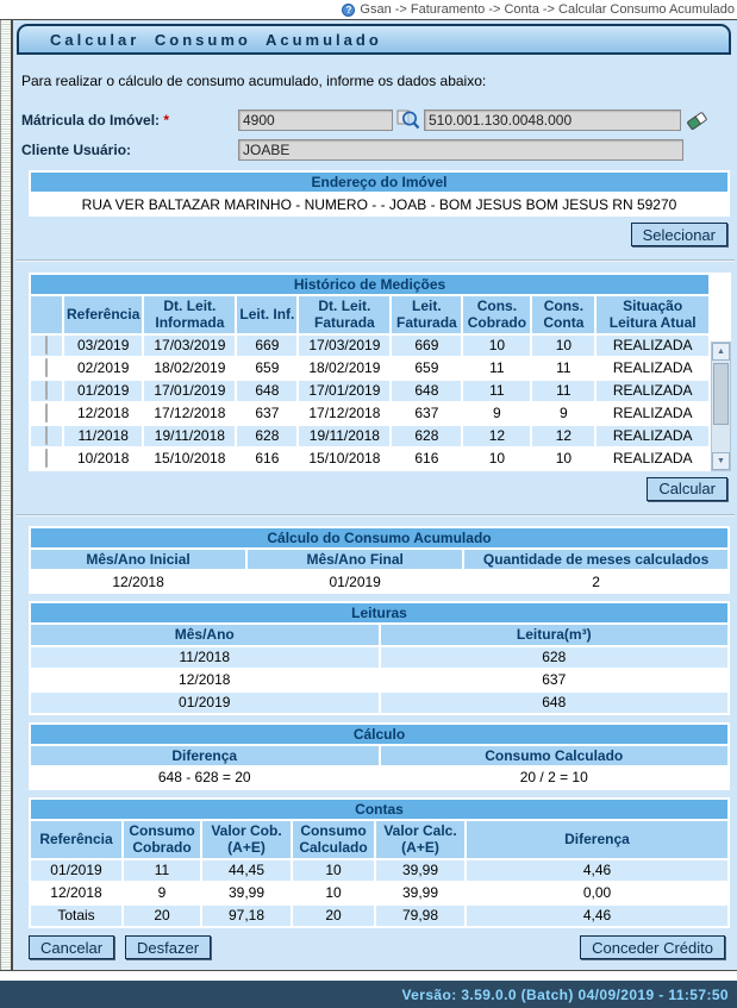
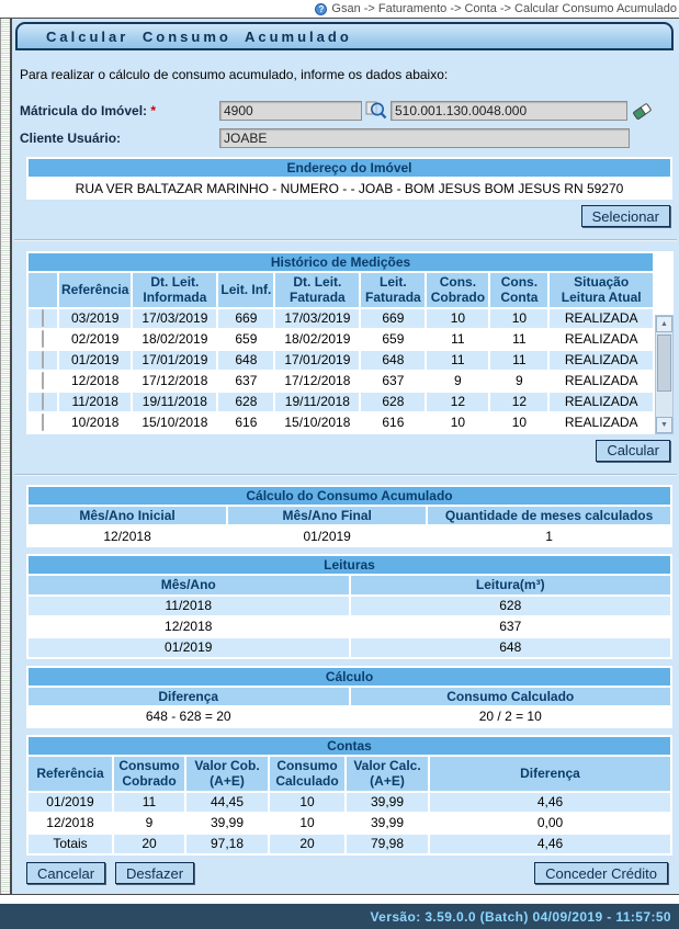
  ?
  Gsan -> Faturamento -> Conta -> Calcular Consumo Acumulado
  Calcular Consumo Acumulado
  Para realizar o cálculo de consumo acumulado, informe os dados abaixo:
  Mátricula do Imóvel: *
  4900
  510.001.130.0048.000
  Cliente Usuário:
  JOABE
  Endereço do Imóvel
  RUA VER BALTAZAR MARINHO - NUMERO - - JOAB - BOM JESUS BOM JESUS RN 59270
  Selecionar
  Histórico de Medições
  	Referência	Dt. Leit. Informada	Leit. Inf.	Dt. Leit. Faturada	Leit. Faturada	Cons. Cobrado	Cons. Conta	Situação Leitura Atual
  	03/2019	17/03/2019	669	17/03/2019	669	10	10	REALIZADA
  	02/2019	18/02/2019	659	18/02/2019	659	11	11	REALIZADA
  	01/2019	17/01/2019	648	17/01/2019	648	11	11	REALIZADA
  	12/2018	17/12/2018	637	17/12/2018	637	9	9	REALIZADA
  	11/2018	19/11/2018	628	19/11/2018	628	12	12	REALIZADA
  	10/2018	15/10/2018	616	15/10/2018	616	10	10	REALIZADA
  Calcular
  Cálculo do Consumo Acumulado
  Mês/Ano Inicial	Mês/Ano Final	Quantidade de meses calculados
- 12/2018	01/2019	2
+ 12/2018	01/2019	1
  Leituras
  Mês/Ano	Leitura(m³)
  11/2018	628
  12/2018	637
  01/2019	648
  Cálculo
  Diferença	Consumo Calculado
  648 - 628 = 20	20 / 2 = 10
  Contas
  Referência	Consumo Cobrado	Valor Cob. (A+E)	Consumo Calculado	Valor Calc. (A+E)	Diferença
  01/2019	11	44,45	10	39,99	4,46
  12/2018	9	39,99	10	39,99	0,00
  Totais	20	97,18	20	79,98	4,46
  Cancelar
  Desfazer
  Conceder Crédito
  Versão: 3.59.0.0 (Batch) 04/09/2019 - 11:57:50
